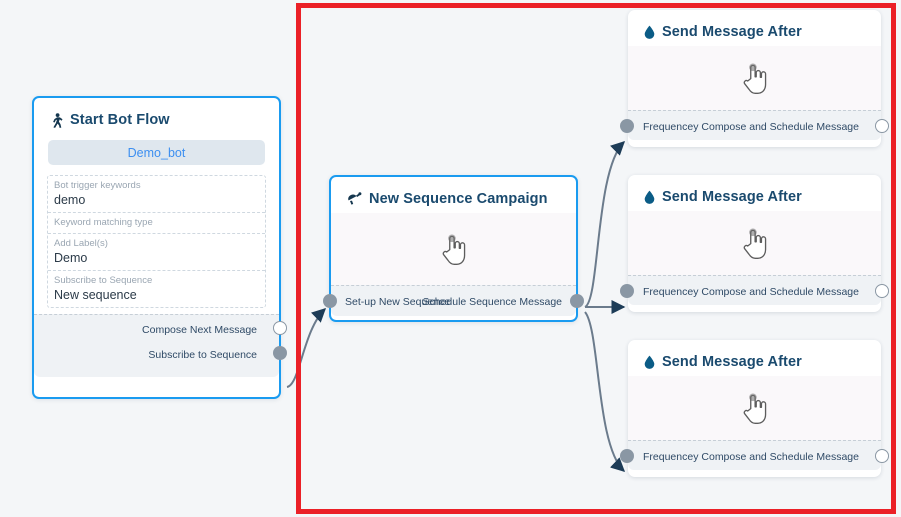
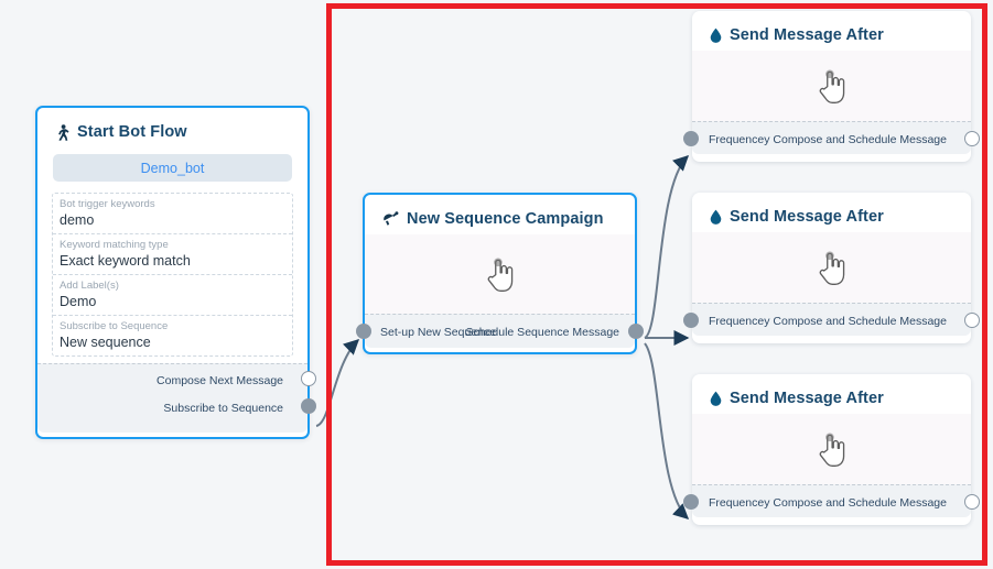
  Start Bot Flow
  Demo_bot
  Bot trigger keywords
  demo
  Keyword matching type
+ Exact keyword match
  Add Label(s)
  Demo
  Subscribe to Sequence
  New sequence
  Compose Next Message
  Subscribe to Sequence
  New Sequence Campaign
  Set-up New Sequence
  Schedule Sequence Message
  Send Message After
  Frequencey
  Compose and Schedule Message
  Send Message After
  Frequencey
  Compose and Schedule Message
  Send Message After
  Frequencey
  Compose and Schedule Message
